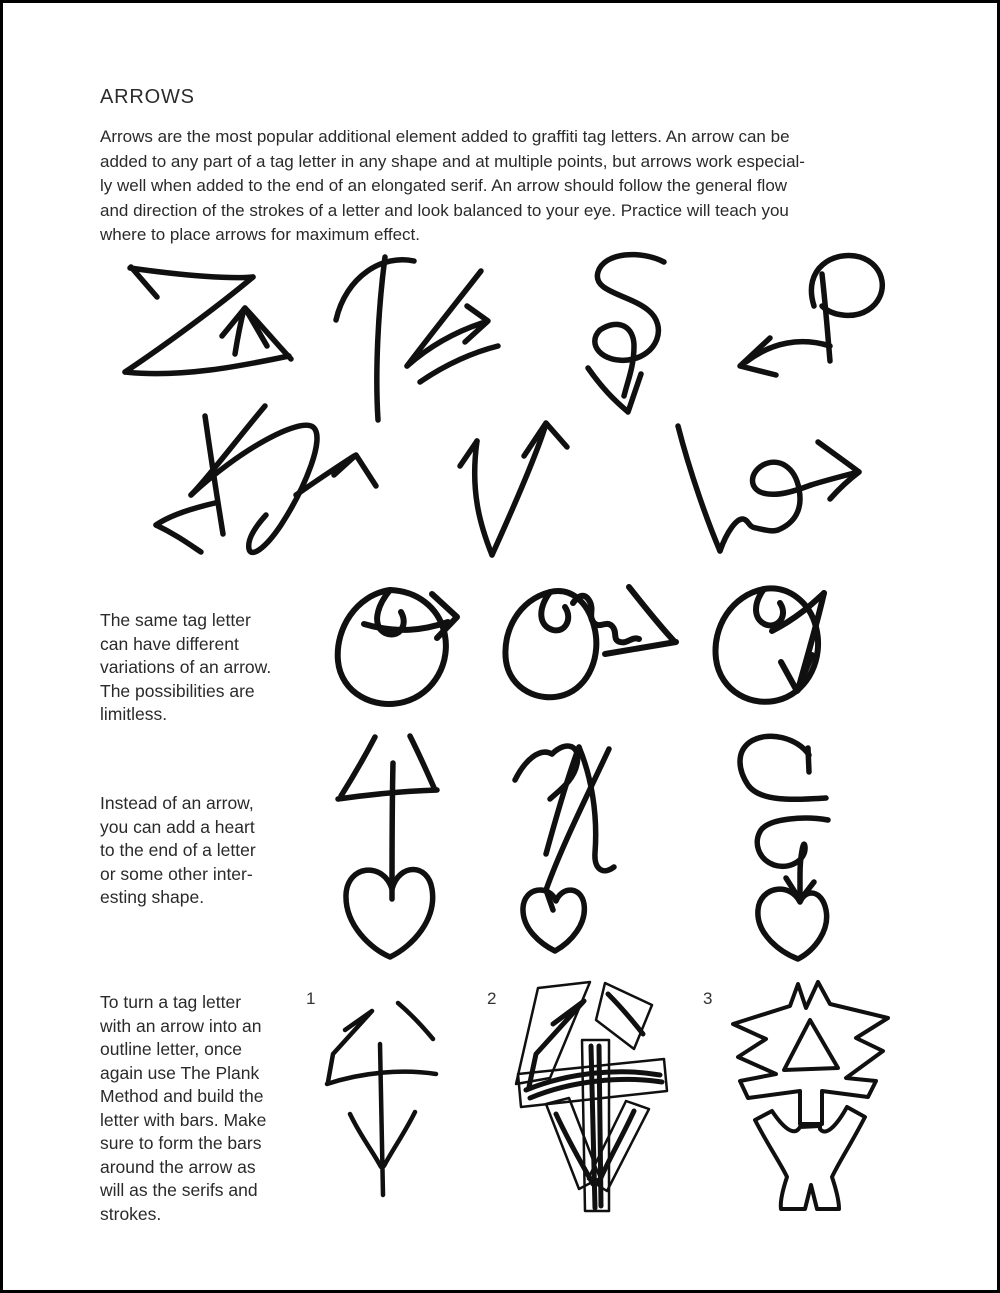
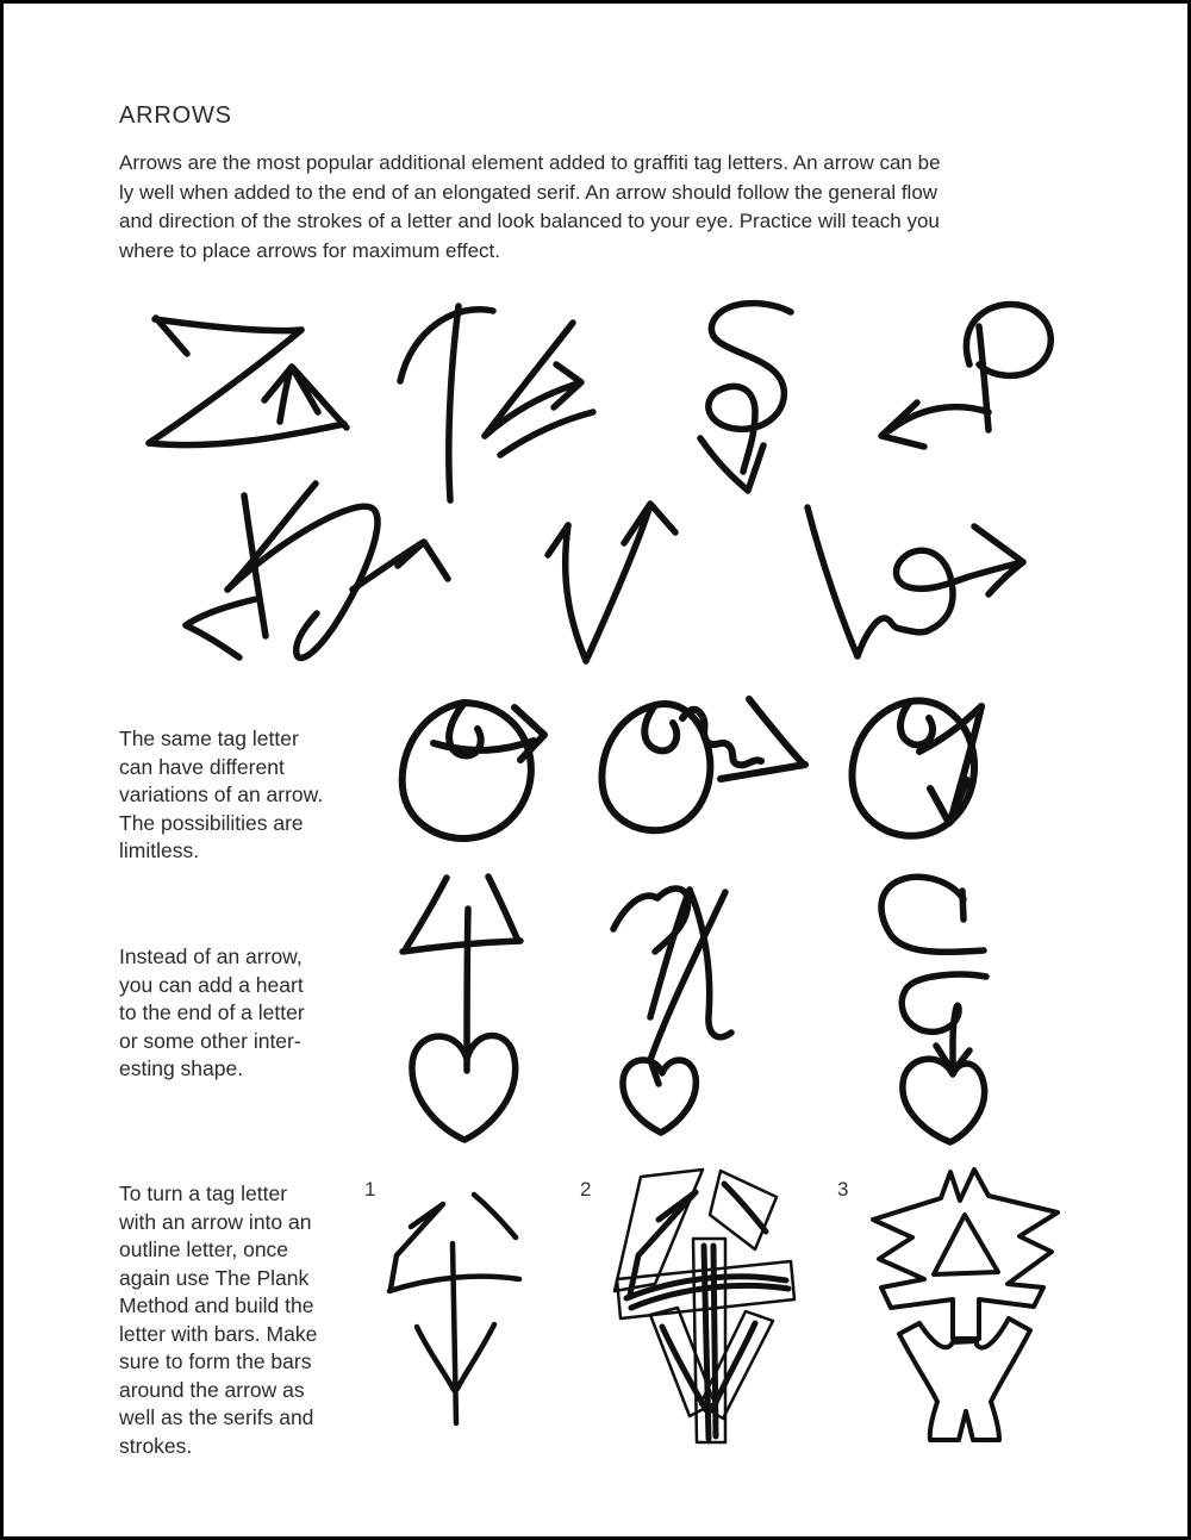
  ARROWS
  Arrows are the most popular additional element added to graffiti tag letters. An arrow can be
- added to any part of a tag letter in any shape and at multiple points, but arrows work especial-
  ly well when added to the end of an elongated serif. An arrow should follow the general flow
  and direction of the strokes of a letter and look balanced to your eye. Practice will teach you
  where to place arrows for maximum effect.
  The same tag letter
  can have different
  variations of an arrow.
  The possibilities are
  limitless.
  Instead of an arrow,
  you can add a heart
  to the end of a letter
  or some other inter-
  esting shape.
  To turn a tag letter
  with an arrow into an
  outline letter, once
  again use The Plank
  Method and build the
  letter with bars. Make
  sure to form the bars
  around the arrow as
- will as the serifs and
+ well as the serifs and
  strokes.
  1
  2
  3
